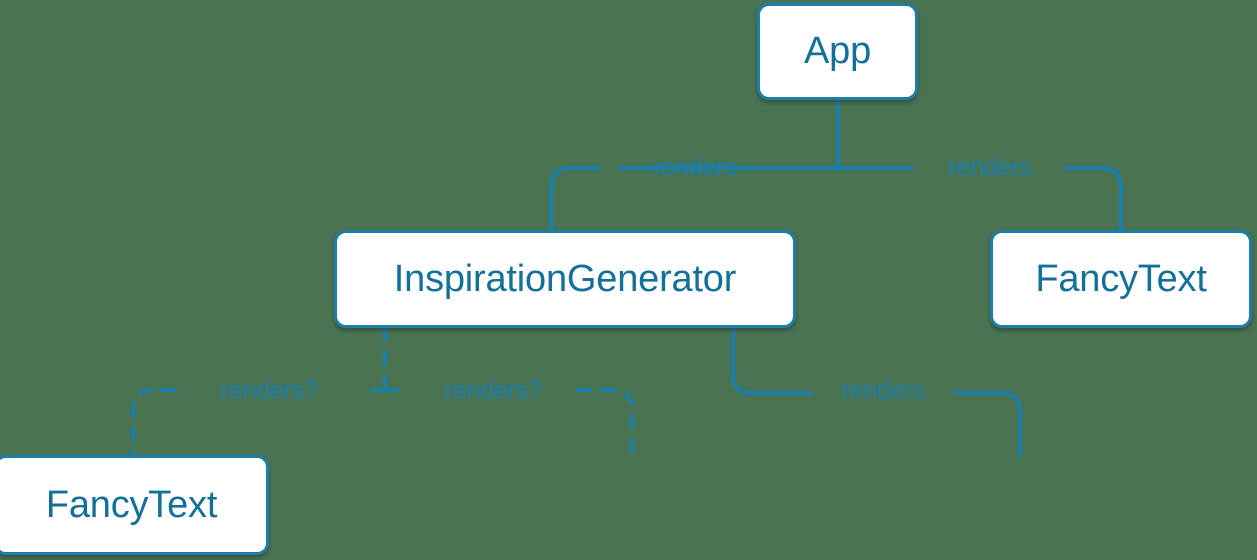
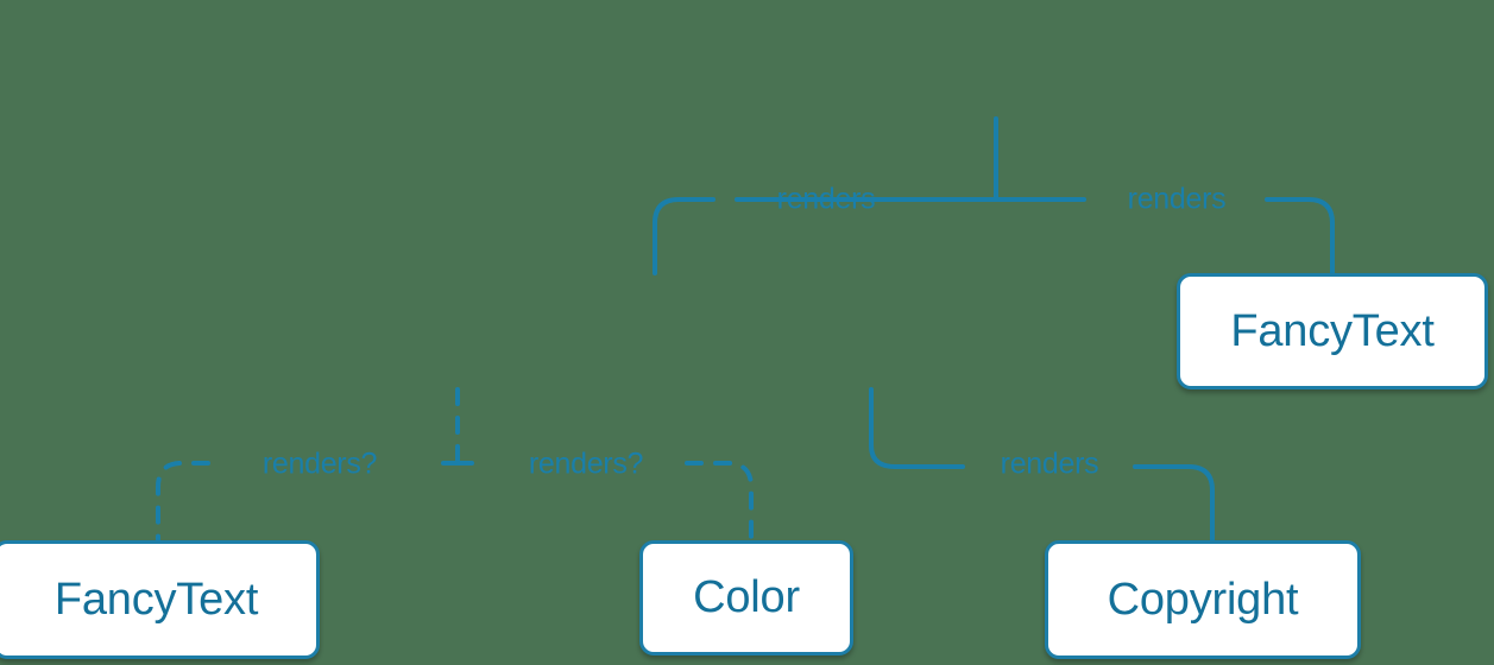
- App
- InspirationGenerator
  FancyText
  FancyText
+ Color
+ Copyright
  renders
  renders
  renders?
  renders?
  renders
